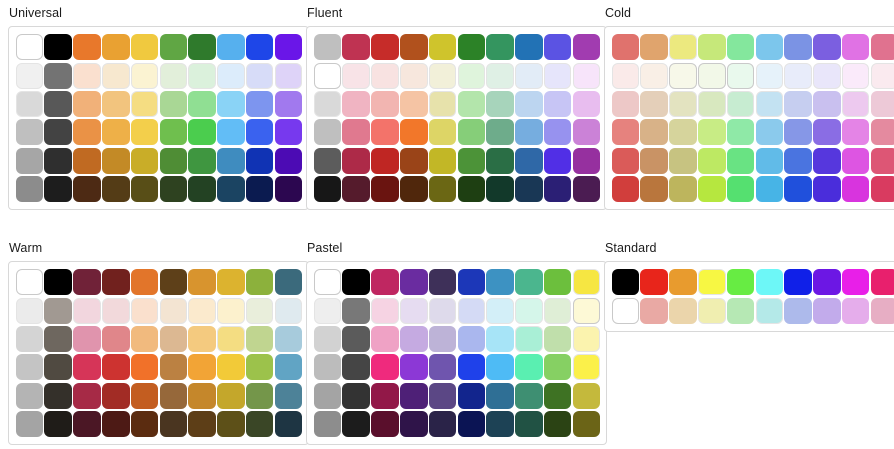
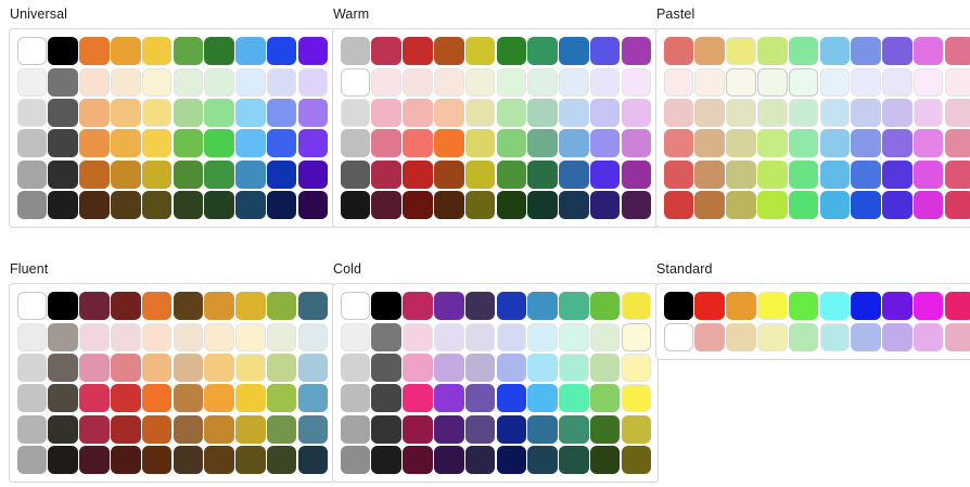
  Universal
- Fluent
+ Warm
- Cold
+ Pastel
- Warm
+ Fluent
- Pastel
+ Cold
  Standard
